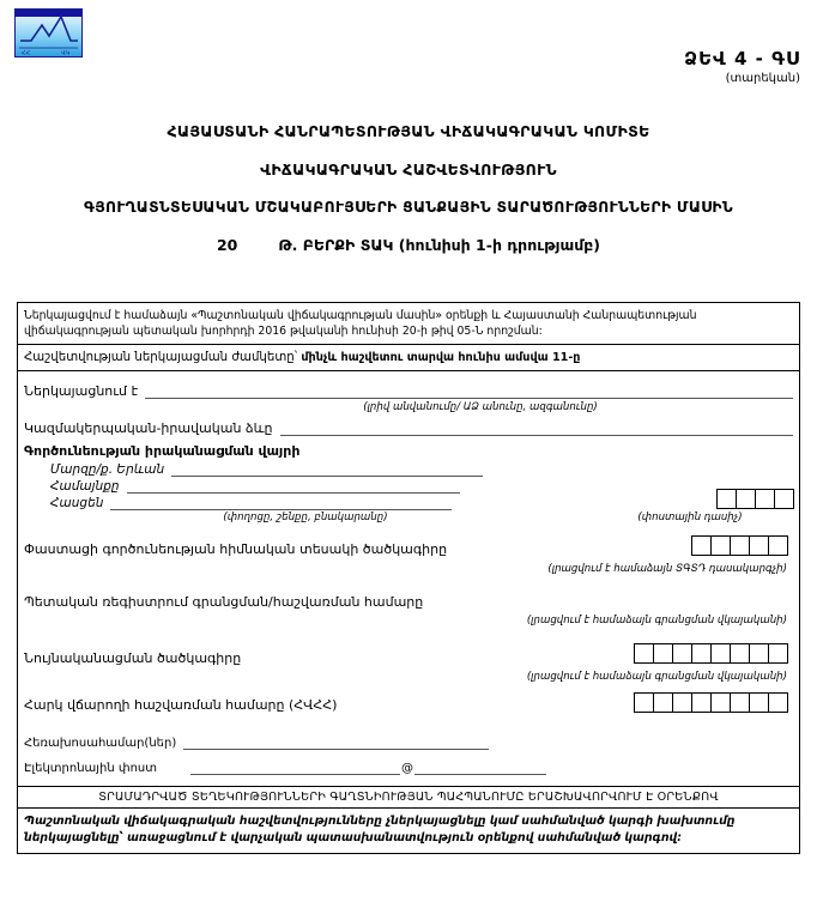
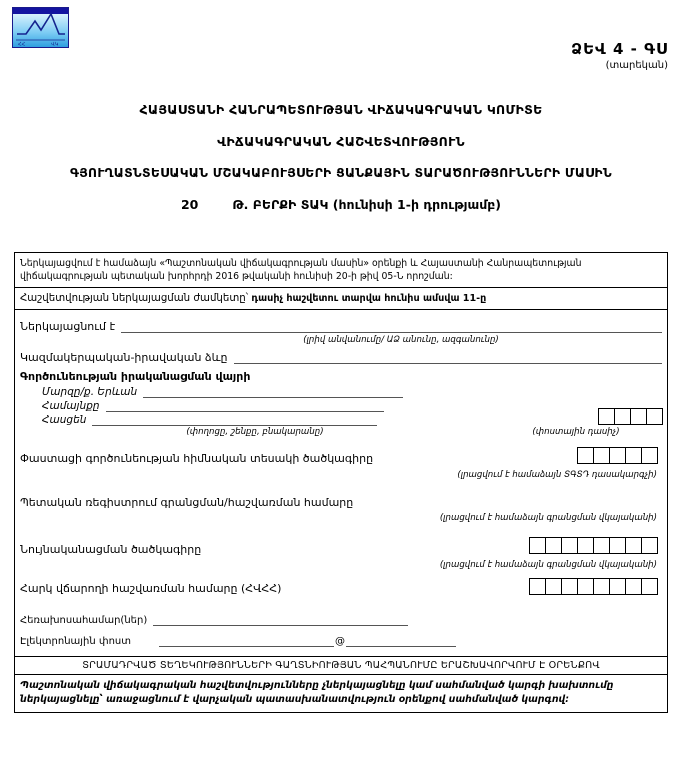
  ՁԵՎ 4 - ԳՍ
  (տարեկան)
  ՀԱՅԱՍՏԱՆԻ ՀԱՆՐԱՊԵՏՈՒԹՅԱՆ ՎԻՃԱԿԱԳՐԱԿԱՆ ԿՈՄԻՏԵ
  ՎԻՃԱԿԱԳՐԱԿԱՆ ՀԱՇՎԵՏՎՈՒԹՅՈՒՆ
  ԳՅՈՒՂԱՏՆՏԵՍԱԿԱՆ ՄՇԱԿԱԲՈՒՅՍԵՐԻ ՑԱՆՔԱՅԻՆ ՏԱՐԱԾՈՒԹՅՈՒՆՆԵՐԻ ՄԱՍԻՆ
  20 Թ. ԲԵՐՔԻ ՏԱԿ (հունիսի 1-ի դրությամբ)
  Ներկայացվում է համաձայն «Պաշտոնական վիճակագրության մասին» օրենքի և Հայաստանի Հանրապետության վիճակագրության պետական խորհրդի 2016 թվականի հունիսի 20-ի թիվ 05-Ն որոշման:
- Հաշվետվության ներկայացման ժամկետը՝ մինչև հաշվետու տարվա հունիս ամսվա 11-ը
+ Հաշվետվության ներկայացման ժամկետը՝ դասիչ հաշվետու տարվա հունիս ամսվա 11-ը
  Ներկայացնում է
  (լրիվ անվանումը/ ԱՁ անունը, ազգանունը)
  Կազմակերպական-իրավական ձևը
  Գործունեության իրականացման վայրի
  Մարզը/ք. Երևան
  Համայնքը
  Հասցեն
  (փողոցը, շենքը, բնակարանը)
  (փոստային դասիչ)
  Փաստացի գործունեության հիմնական տեսակի ծածկագիրը
  (լրացվում է համաձայն ՏԳՏԴ դասակարգչի)
  Պետական ռեգիստրում գրանցման/հաշվառման համարը
  (լրացվում է համաձայն գրանցման վկայականի)
  Նույնականացման ծածկագիրը
  (լրացվում է համաձայն գրանցման վկայականի)
  Հարկ վճարողի հաշվառման համարը (ՀՎՀՀ)
  Հեռախոսահամար(ներ)
  Էլեկտրոնային փոստ
  @
  ՏՐԱՄԱԴՐՎԱԾ ՏԵՂԵԿՈՒԹՅՈՒՆՆԵՐԻ ԳԱՂՏՆԻՈՒԹՅԱՆ ՊԱՀՊԱՆՈՒՄԸ ԵՐԱՇԽԱՎՈՐՎՈՒՄ Է ՕՐԵՆՔՈՎ
  Պաշտոնական վիճակագրական հաշվետվությունները չներկայացնելը կամ սահմանված կարգի խախտումը ներկայացնելը՝ առաջացնում է վարչական պատասխանատվություն օրենքով սահմանված կարգով:
